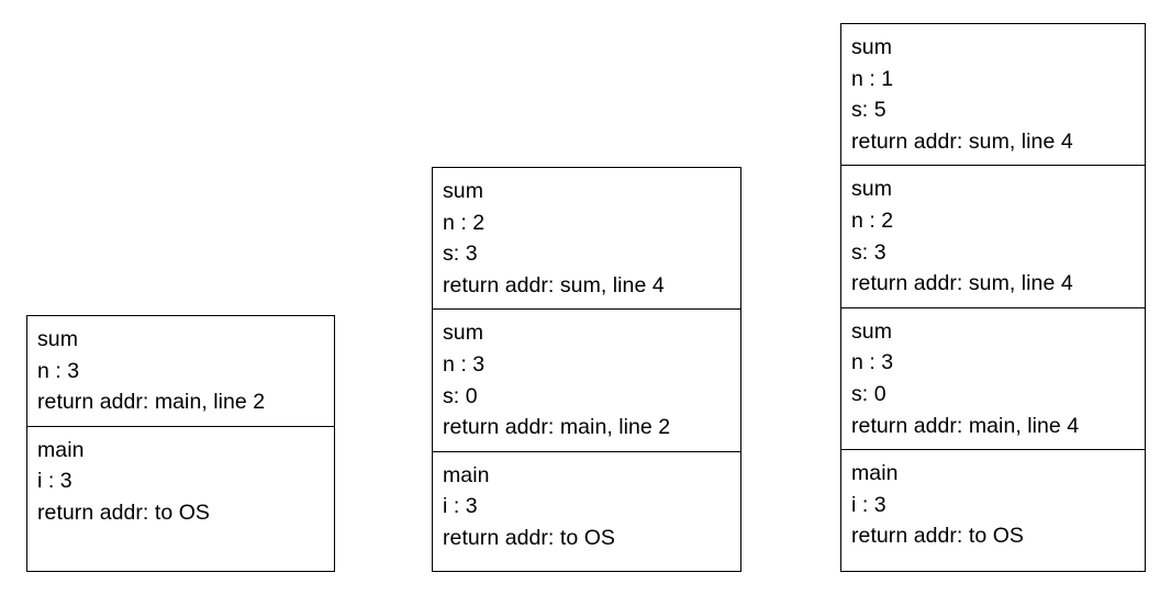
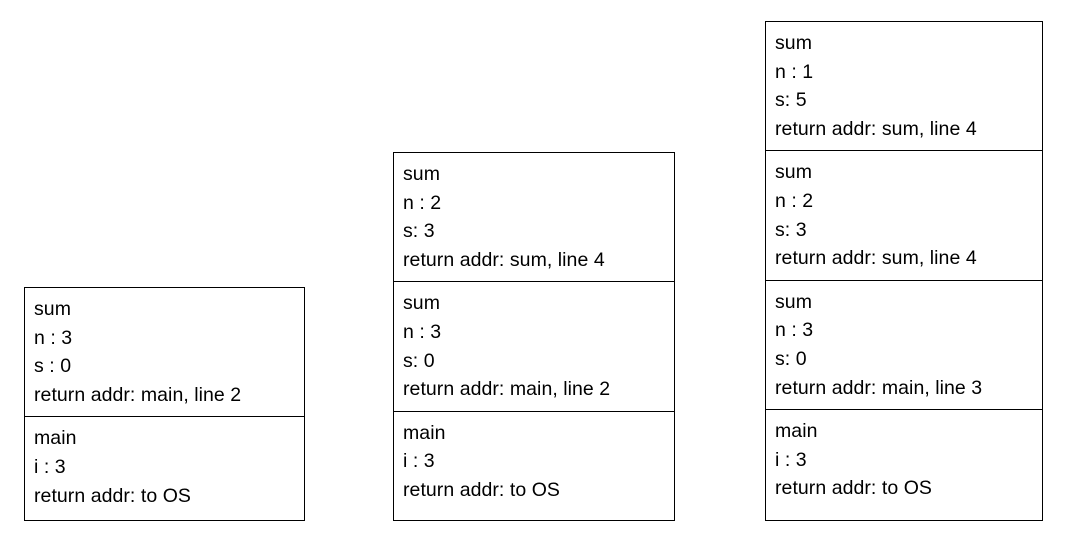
  sum
  n : 3
+ s : 0
  return addr: main, line 2
  main
  i : 3
  return addr: to OS
  sum
  n : 2
  s: 3
  return addr: sum, line 4
  sum
  n : 3
  s: 0
  return addr: main, line 2
  main
  i : 3
  return addr: to OS
  sum
  n : 1
  s: 5
  return addr: sum, line 4
  sum
  n : 2
  s: 3
  return addr: sum, line 4
  sum
  n : 3
  s: 0
- return addr: main, line 4
+ return addr: main, line 3
  main
  i : 3
  return addr: to OS
